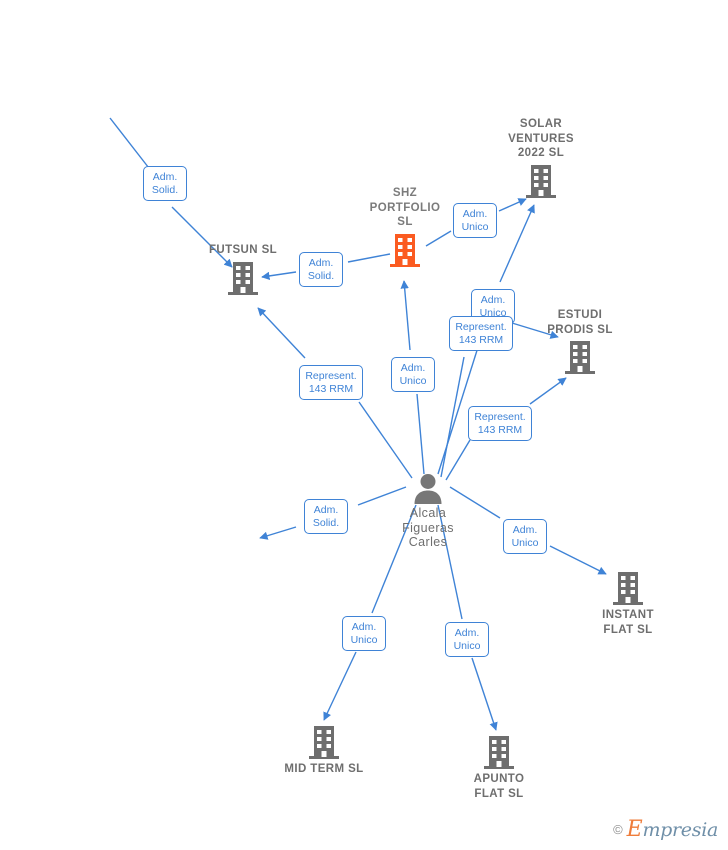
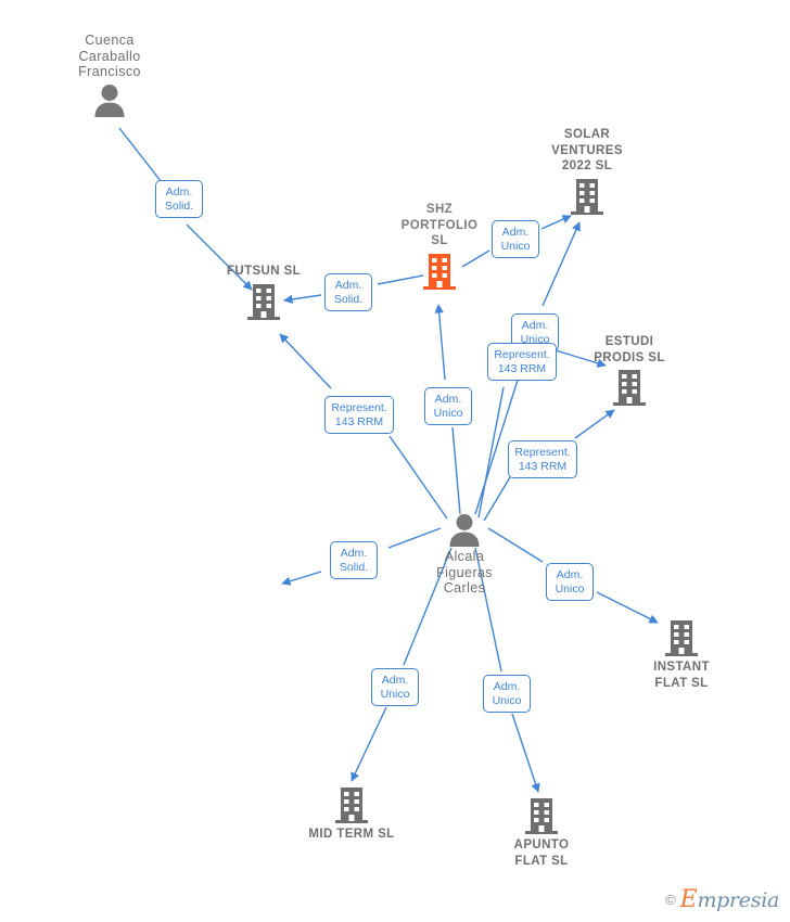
+ Cuenca
+ Caraballo
+ Francisco
  FUTSUN SL
  SHZ
  PORTFOLIO
  SL
  SOLAR
  VENTURES
  2022 SL
  ESTUDI
  PRODIS SL
  Alcala
  Figueras
  Carles
  INSTANT
  FLAT SL
  MID TERM SL
  APUNTO
  FLAT SL
  Adm.
  Solid.
  Adm.
  Solid.
  Adm.
  Unico
  Represent.
  143 RRM
  Adm.
  Unico
  Adm.
  Unico
  Represent.
  143 RRM
  Represent.
  143 RRM
  Adm.
  Solid.
  Adm.
  Unico
  Adm.
  Unico
  Adm.
  Unico
  ©
  Empresia
